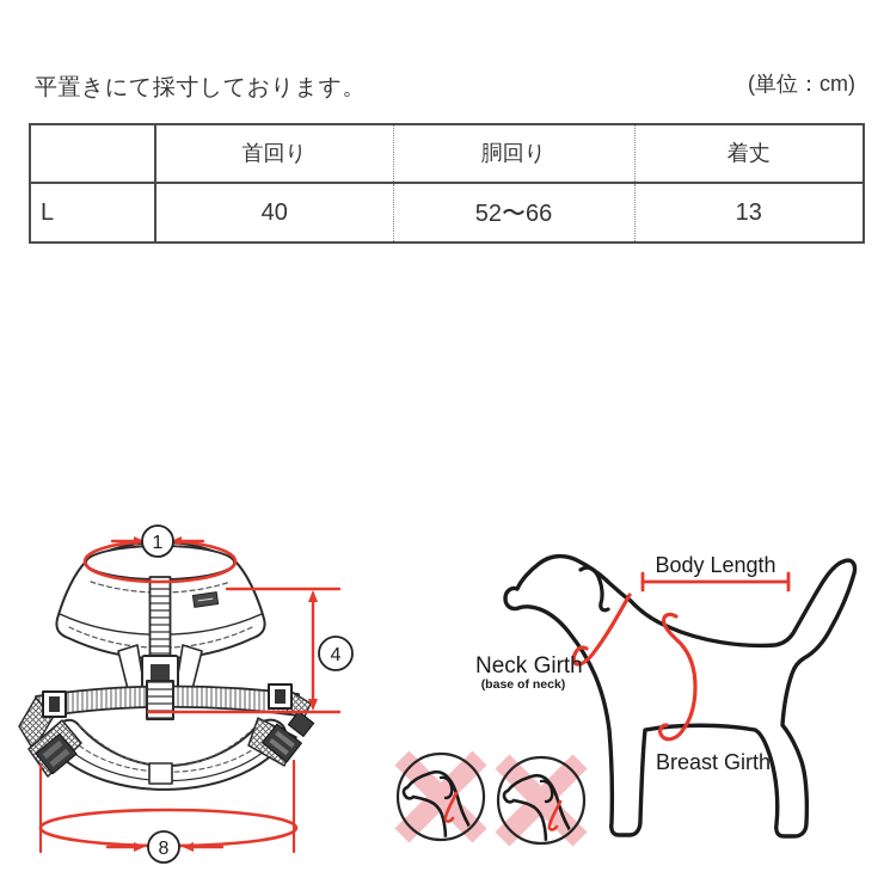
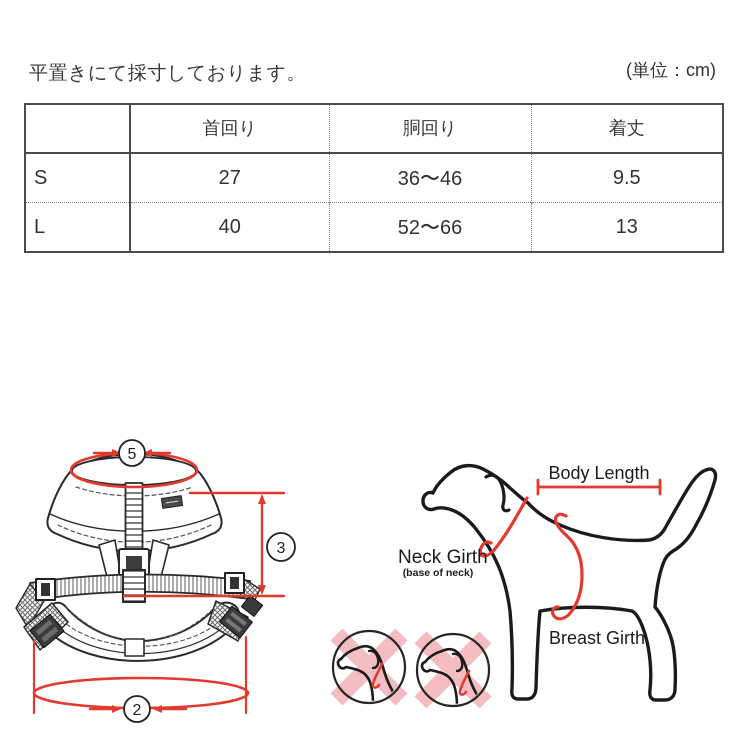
  平置きにて採寸しております。
  (単位：cm)
  	首回り	胴回り	着丈
+ S	27	36〜46	9.5
  L	40	52〜66	13
- 1
+ 5
- 8
+ 2
- 4
+ 3
  Body Length
  Neck Girth
  (base of neck)
  Breast Girth
